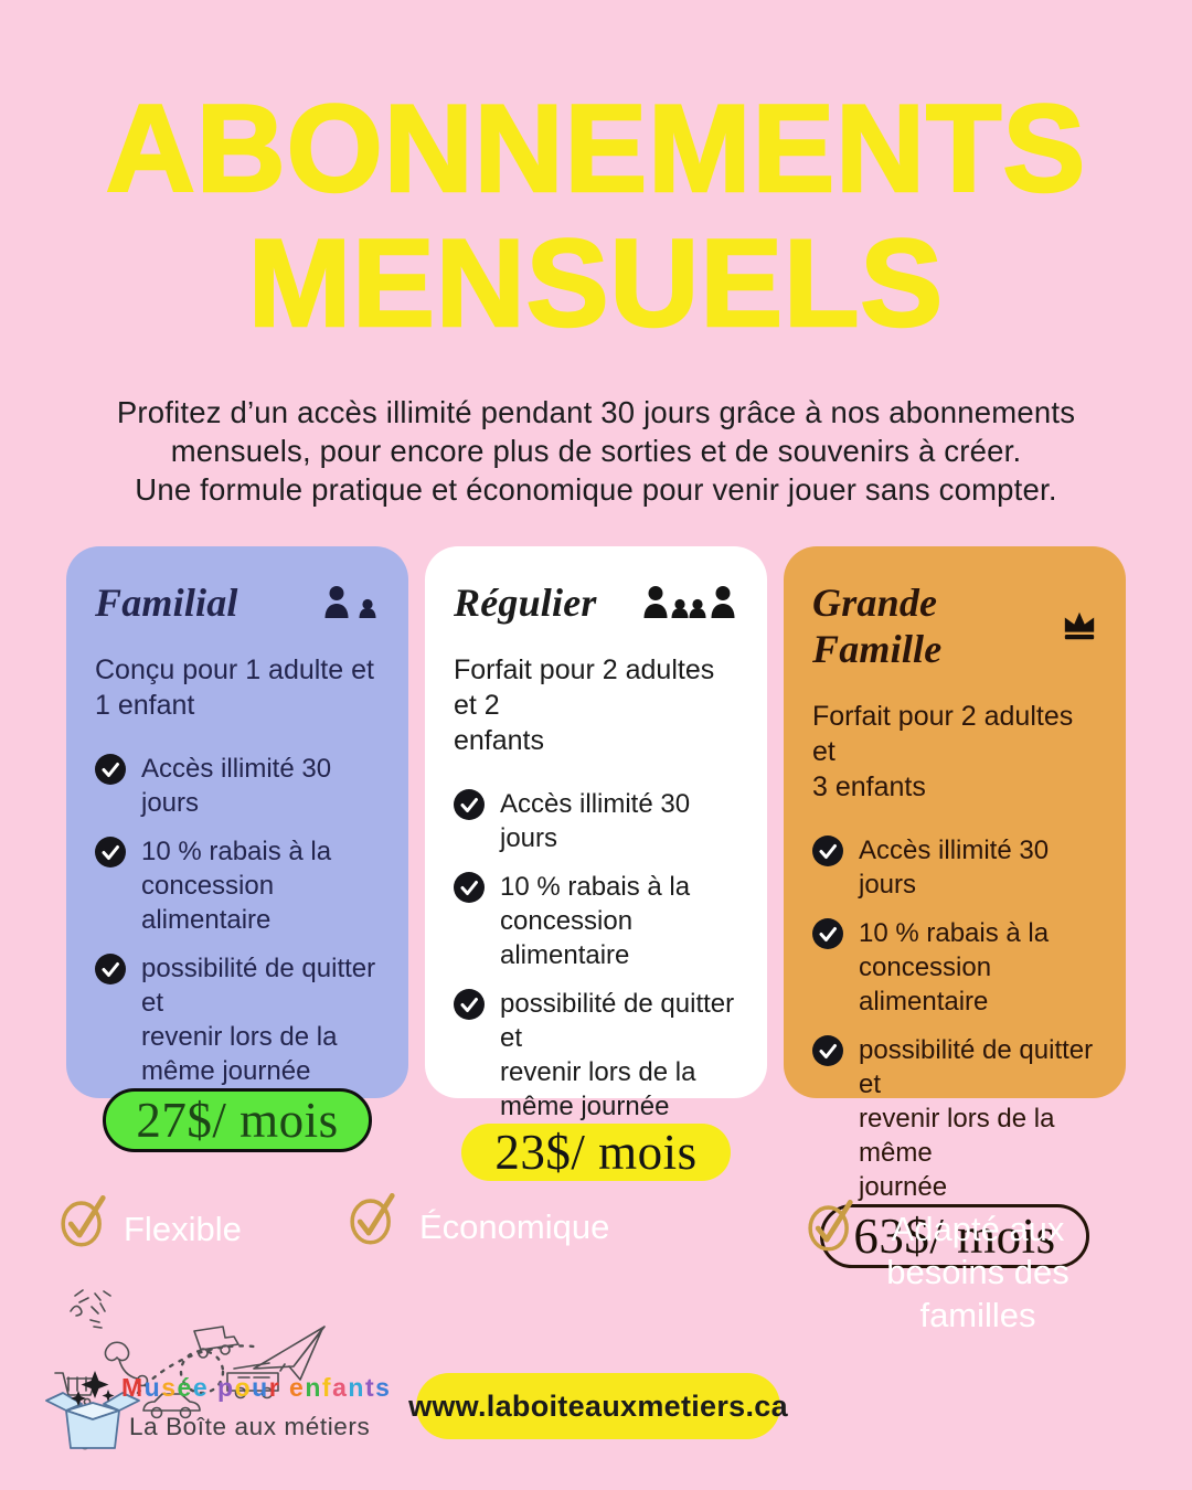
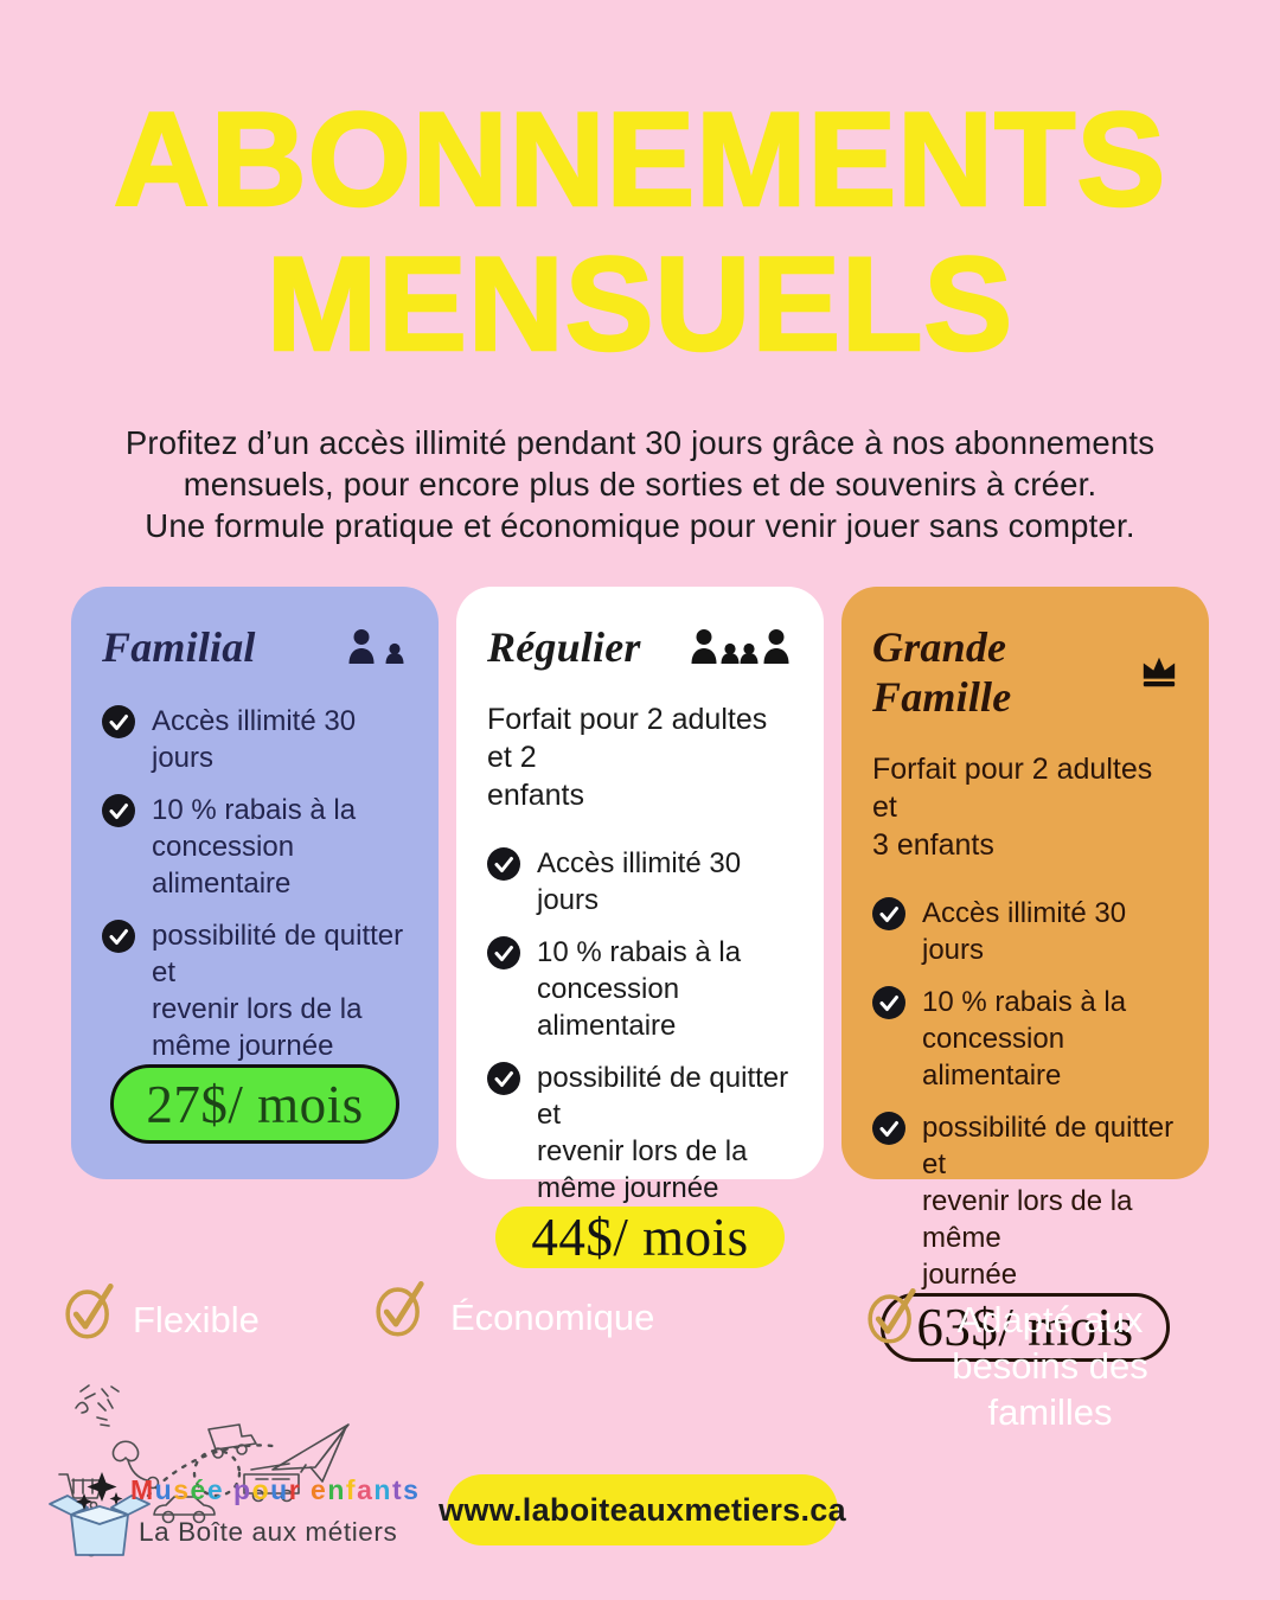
  ABONNEMENTS
  MENSUELS
  Profitez d’un accès illimité pendant 30 jours grâce à nos abonnements
  mensuels, pour encore plus de sorties et de souvenirs à créer.
  Une formule pratique et économique pour venir jouer sans compter.
  Familial
- Conçu pour 1 adulte et
- 1 enfant
  Accès illimité 30 jours
  10 % rabais à la
  concession alimentaire
  possibilité de quitter et
  revenir lors de la
  même journée
  27$/ mois
  Régulier
  Forfait pour 2 adultes et 2
  enfants
  Accès illimité 30 jours
  10 % rabais à la
  concession alimentaire
  possibilité de quitter et
  revenir lors de la
  même journée
- 23$/ mois
+ 44$/ mois
  Grande Famille
  Forfait pour 2 adultes et
  3 enfants
  Accès illimité 30 jours
  10 % rabais à la
  concession alimentaire
  possibilité de quitter et
  revenir lors de la même
  journée
  63$/ mois
  Flexible
  Économique
  Adapté aux
  besoins des
  familles
  Musée pour enfants
  La Boîte aux métiers
  www.laboiteauxmetiers.ca
